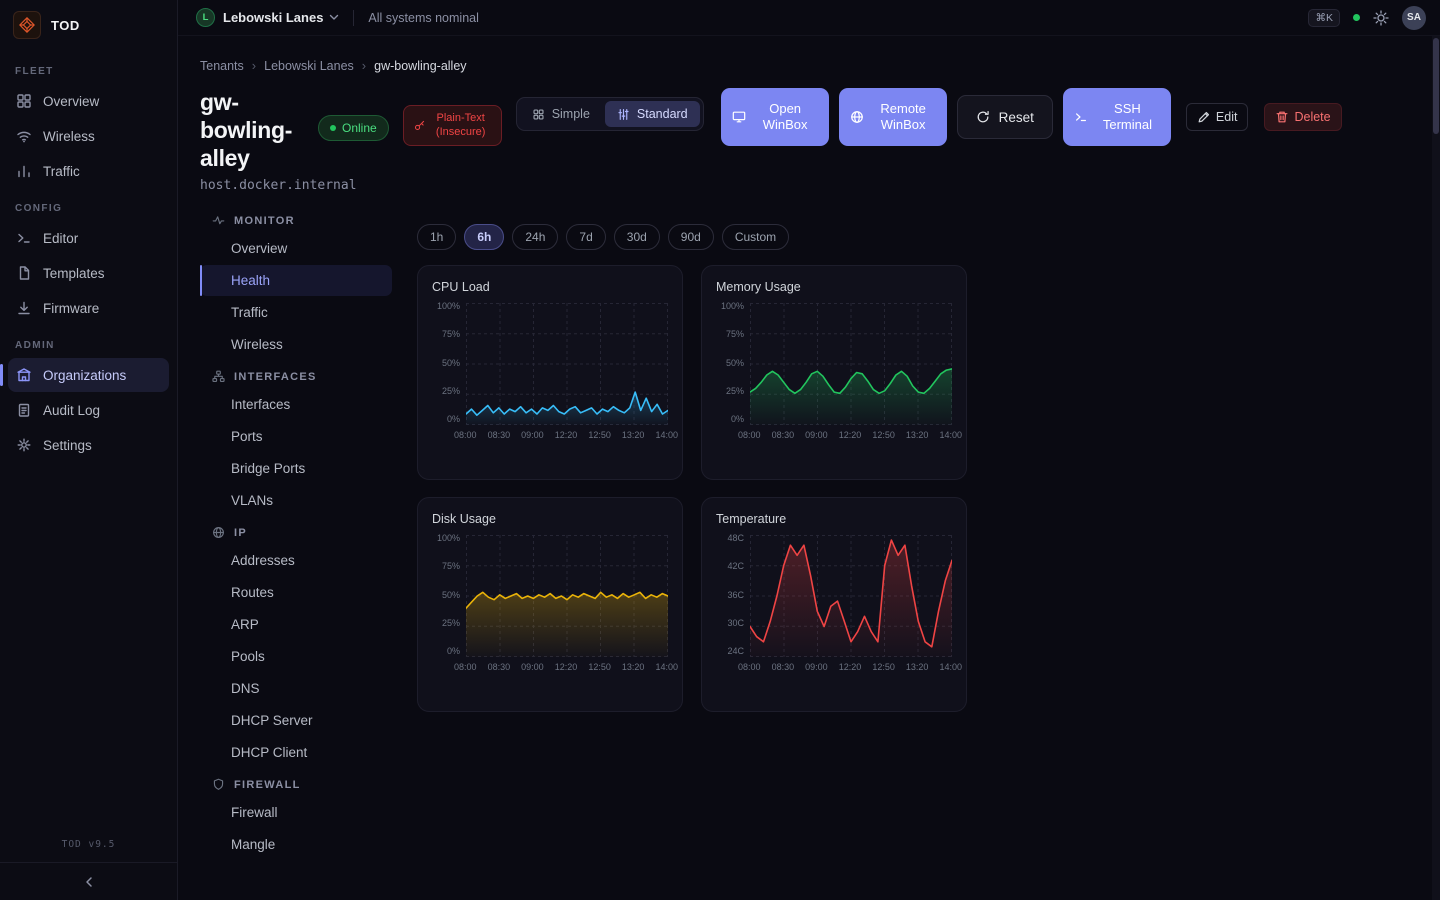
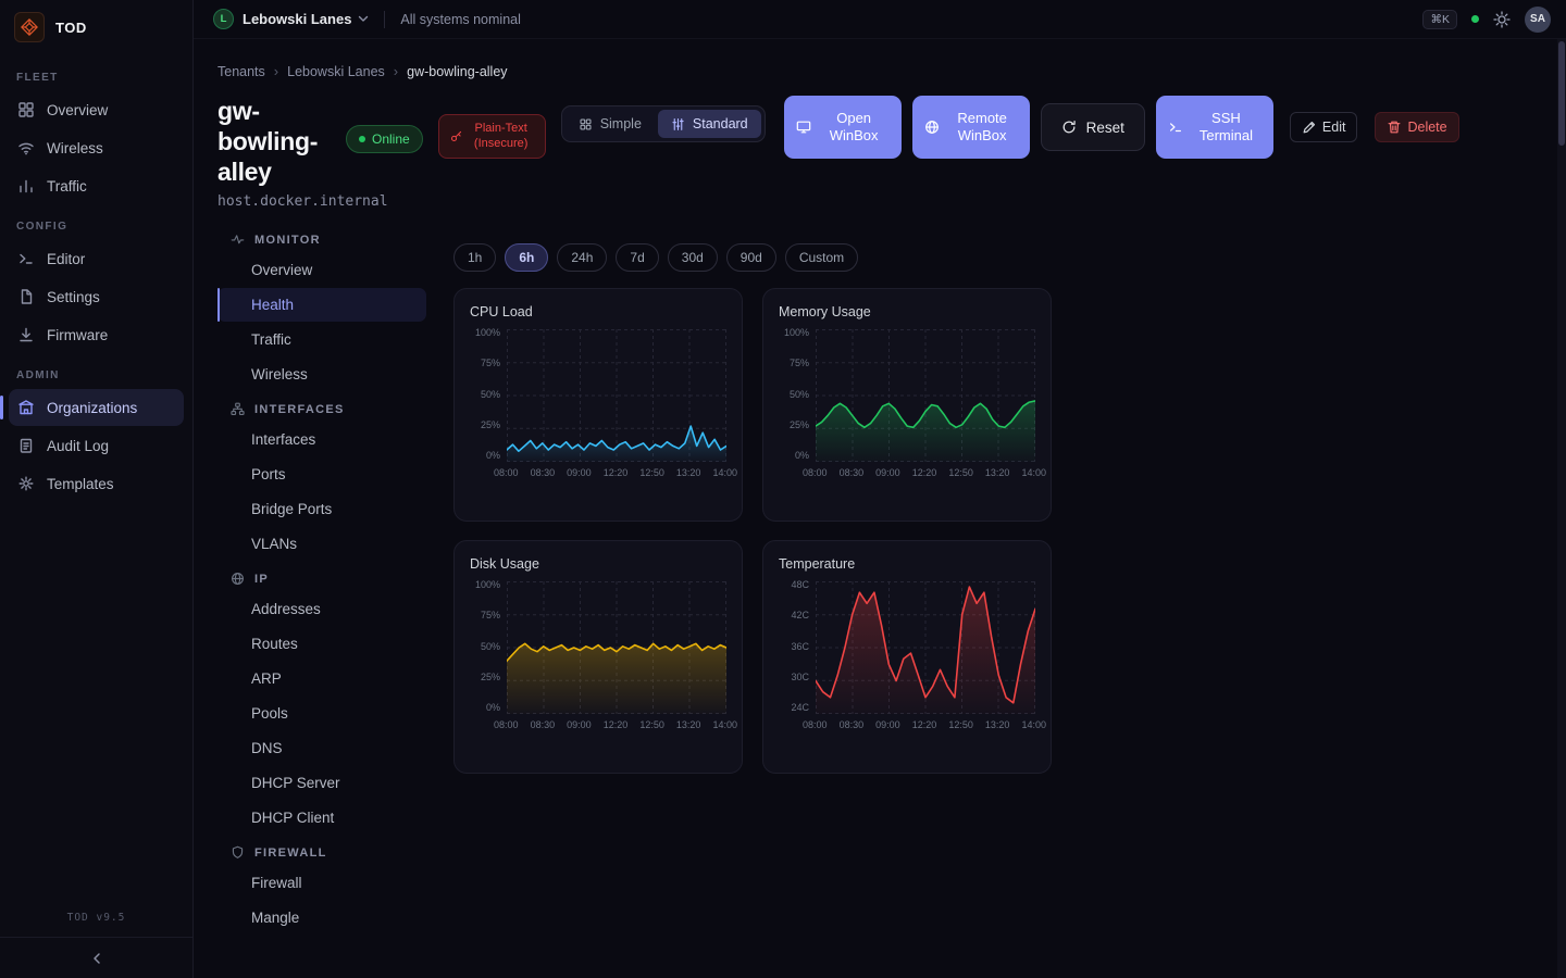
  TOD
  FLEET
  Overview
  Wireless
  Traffic
  CONFIG
  Editor
- Templates
+ Settings
  Firmware
  ADMIN
  Organizations
  Audit Log
- Settings
+ Templates
  TOD v9.5
  L
  Lebowski Lanes
  All systems nominal
  ⌘K
  SA
  Tenants
  ›
  Lebowski Lanes
  ›
  gw-bowling-alley
  gw-bowling-alley
  Online
  Plain-Text (Insecure)
  Simple
  Standard
  Open WinBox
  Remote WinBox
  Reset
  SSH Terminal
  Edit
  Delete
  host.docker.internal
  MONITOR
  Overview
  Health
  Traffic
  Wireless
  INTERFACES
  Interfaces
  Ports
  Bridge Ports
  VLANs
  IP
  Addresses
  Routes
  ARP
  Pools
  DNS
  DHCP Server
  DHCP Client
  FIREWALL
  Firewall
  Mangle
  1h
  6h
  24h
  7d
  30d
  90d
  Custom
  CPU Load
  100%
  75%
  50%
  25%
  0%
  08:00
  08:30
  09:00
  12:20
  12:50
  13:20
  14:00
  Memory Usage
  100%
  75%
  50%
  25%
  0%
  08:00
  08:30
  09:00
  12:20
  12:50
  13:20
  14:00
  Disk Usage
  100%
  75%
  50%
  25%
  0%
  08:00
  08:30
  09:00
  12:20
  12:50
  13:20
  14:00
  Temperature
  48C
  42C
  36C
  30C
  24C
  08:00
  08:30
  09:00
  12:20
  12:50
  13:20
  14:00
